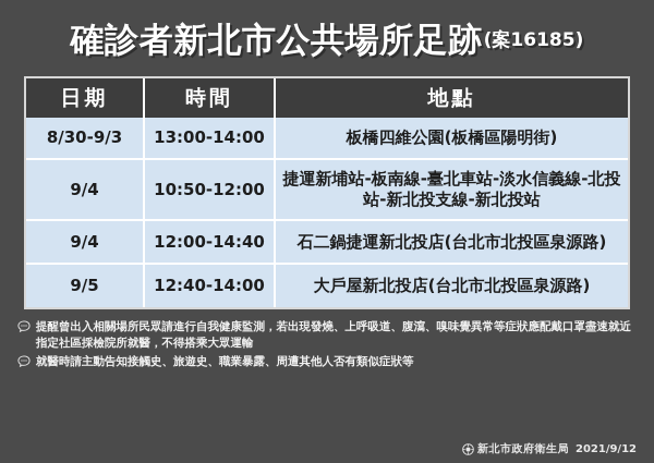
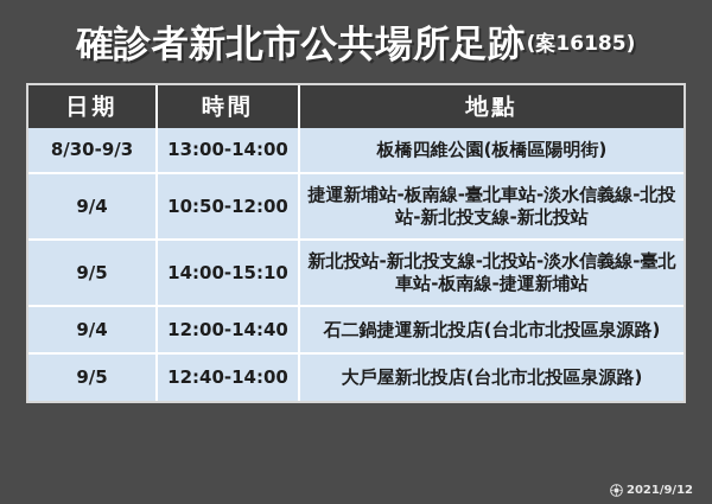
  確診者新北市公共場所足跡
  (案16185)
  日期	時間	地點
  8/30-9/3	13:00-14:00	板橋四維公園(板橋區陽明街)
  9/4	10:50-12:00	捷運新埔站-板南線-臺北車站-淡水信義線-北投站-新北投支線-新北投站
+ 9/5	14:00-15:10	新北投站-新北投支線-北投站-淡水信義線-臺北車站-板南線-捷運新埔站
  9/4	12:00-14:40	石二鍋捷運新北投店(台北市北投區泉源路)
  9/5	12:40-14:00	大戶屋新北投店(台北市北投區泉源路)
- 提醒曾出入相關場所民眾請進行自我健康監測，若出現發燒、上呼吸道、腹瀉、嗅味覺異常等症狀應配戴口罩盡速就近指定社區採檢院所就醫，不得搭乘大眾運輸
- 就醫時請主動告知接觸史、旅遊史、職業暴露、周遭其他人否有類似症狀等
- 新北市政府衛生局
  2021/9/12
